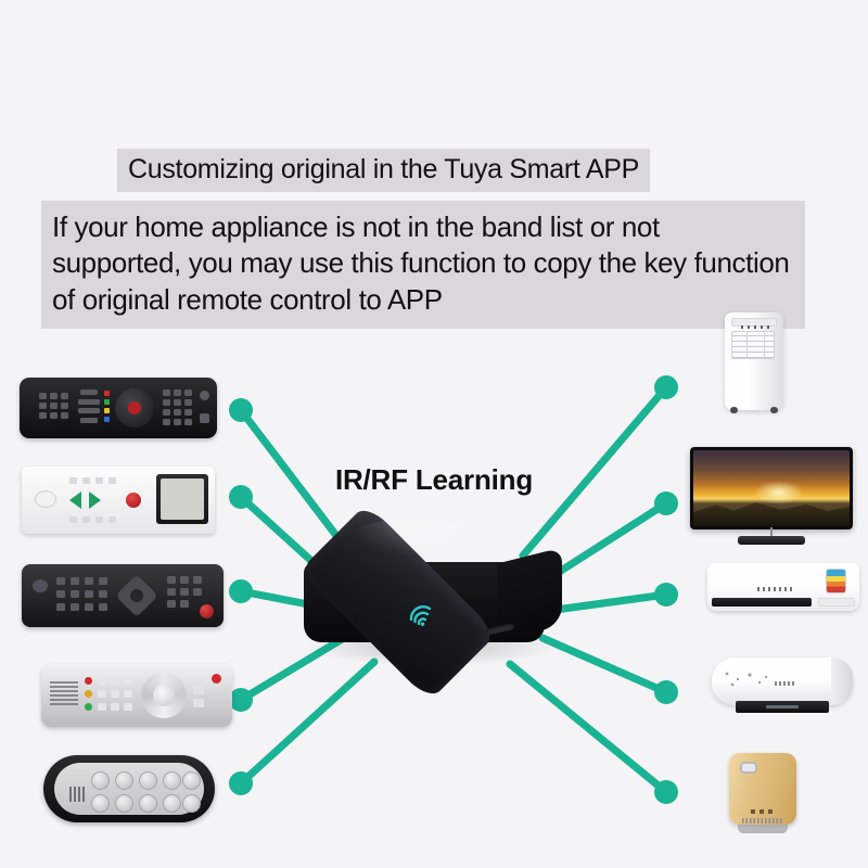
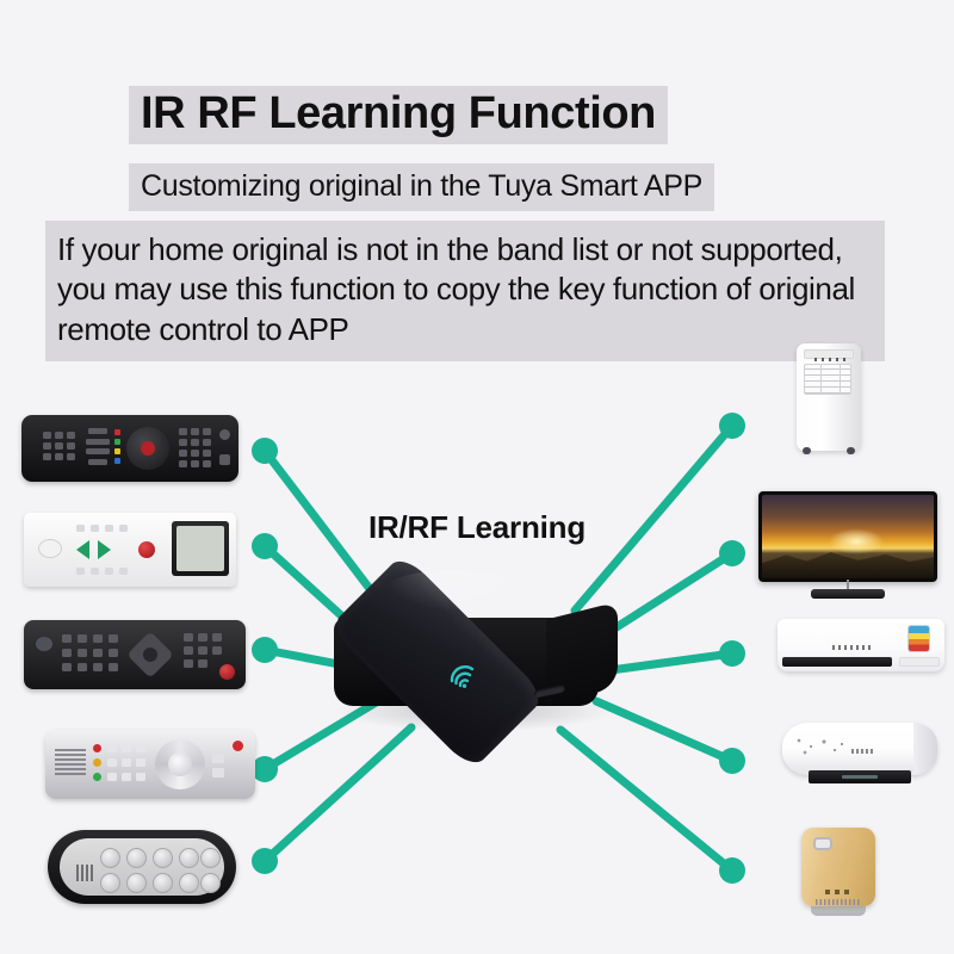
+ IR RF Learning Function
  Customizing original in the Tuya Smart APP
- If your home appliance is not in the band list or not supported, you may use this function to copy the key function of original remote control to APP
+ If your home original is not in the band list or not supported, you may use this function to copy the key function of original remote control to APP
  IR/RF Learning
